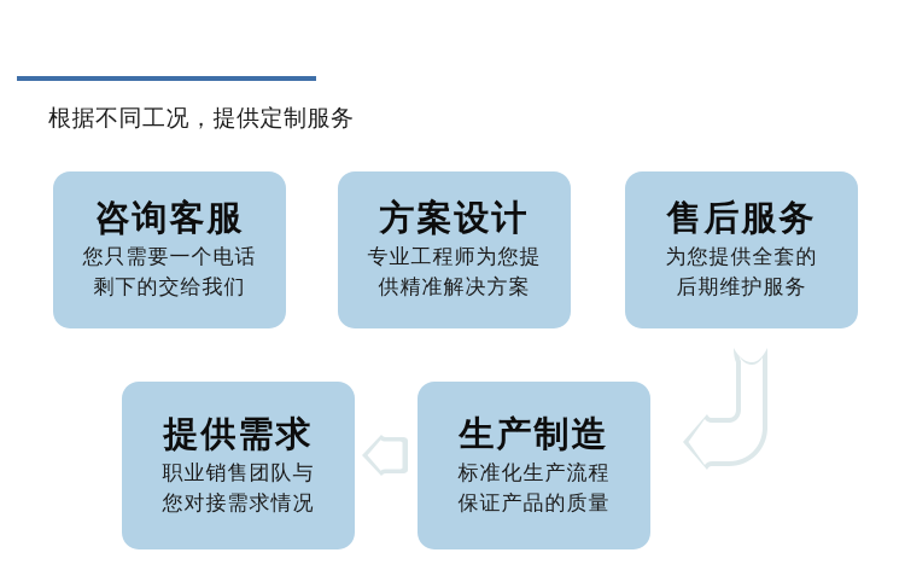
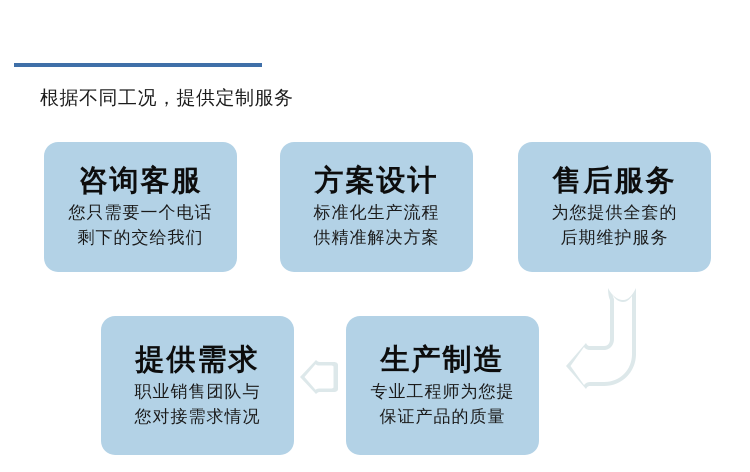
  根据不同工况，提供定制服务
  咨询客服
  您只需要一个电话
  剩下的交给我们
  方案设计
- 专业工程师为您提
+ 标准化生产流程
  供精准解决方案
  售后服务
  为您提供全套的
  后期维护服务
  提供需求
  职业销售团队与
  您对接需求情况
  生产制造
- 标准化生产流程
+ 专业工程师为您提
  保证产品的质量
